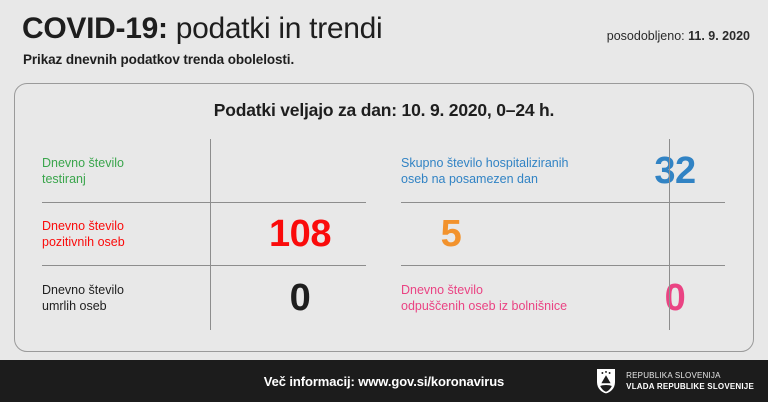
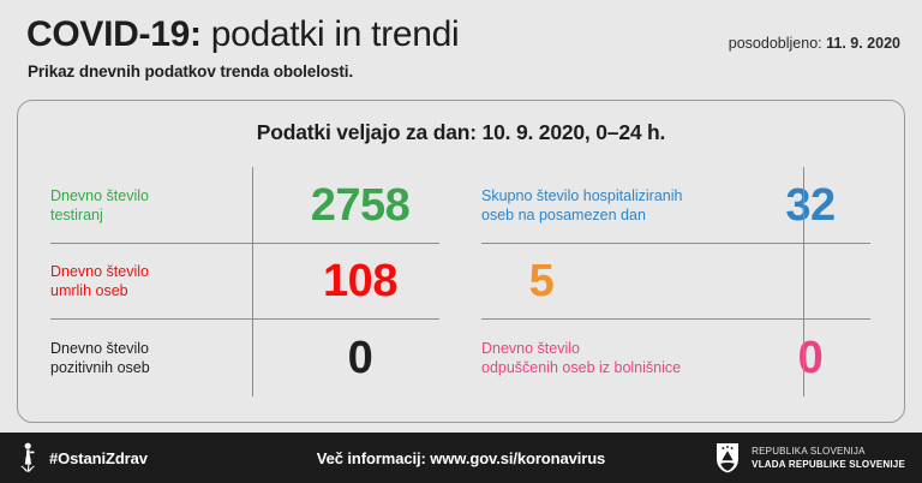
  COVID-19: podatki in trendi
  Prikaz dnevnih podatkov trenda obolelosti.
  posodobljeno: 11. 9. 2020
  Podatki veljajo za dan: 10. 9. 2020, 0–24 h.
  Dnevno število
  testiranj
+ 2758
  Dnevno število
- pozitivnih oseb
+ umrlih oseb
  108
  Dnevno število
- umrlih oseb
+ pozitivnih oseb
  0
  Skupno število hospitaliziranih
  oseb na posamezen dan
  32
  5
  Dnevno število
  odpuščenih oseb iz bolnišnice
  0
+ #OstaniZdrav
  Več informacij: www.gov.si/koronavirus
  REPUBLIKA SLOVENIJA
  VLADA REPUBLIKE SLOVENIJE
